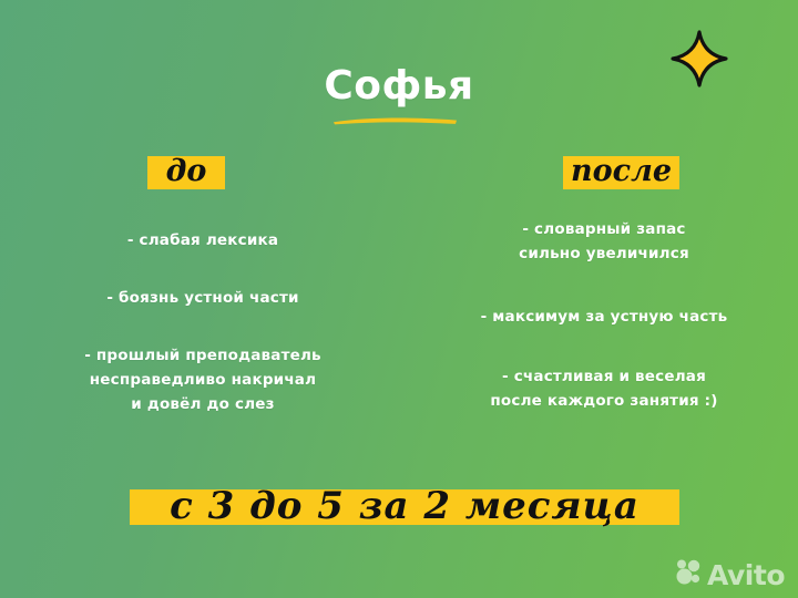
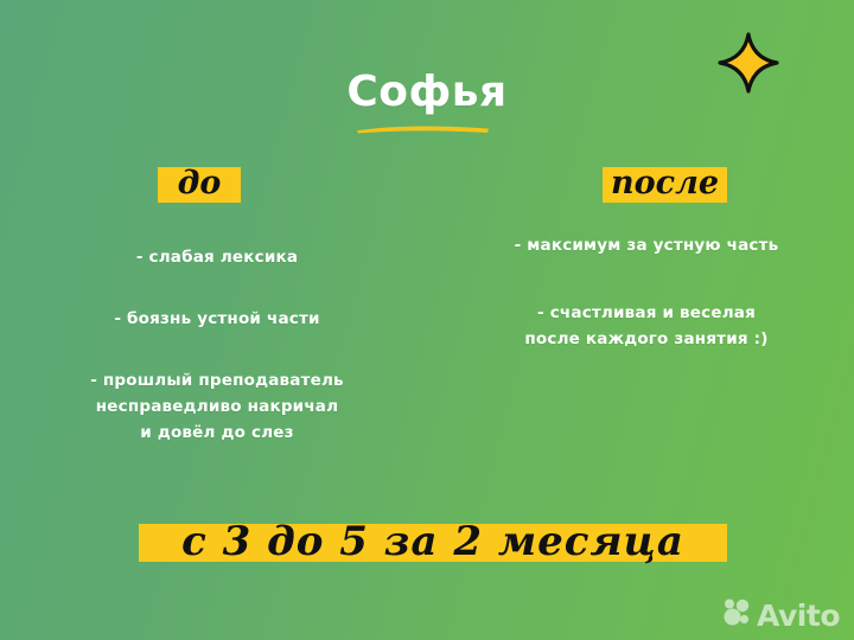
  Софья
  до
  после
  - слабая лексика
  - боязнь устной части
  - прошлый преподаватель
  несправедливо накричал
  и довёл до слез
- - словарный запас
- сильно увеличился
  - максимум за устную часть
  - счастливая и веселая
  после каждого занятия :)
  с 3 до 5 за 2 месяца
  Avito
